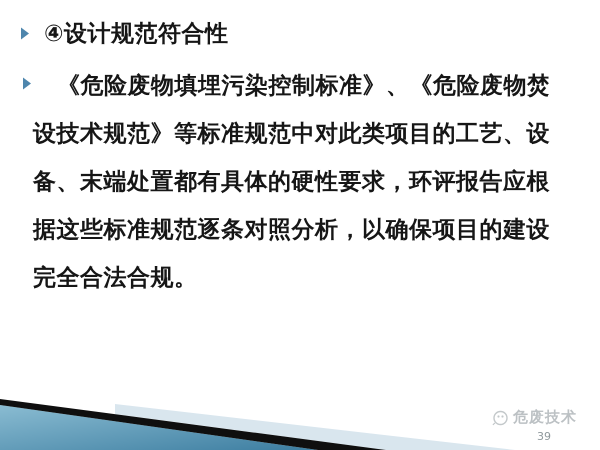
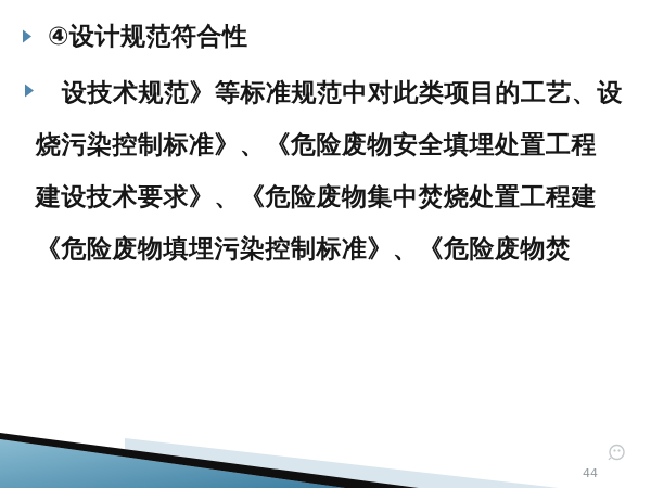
  ④设计规范符合性
- 《危险废物填埋污染控制标准》、《危险废物焚
+ 设技术规范》等标准规范中对此类项目的工艺、设
+ 烧污染控制标准》、《危险废物安全填埋处置工程
+ 建设技术要求》、《危险废物集中焚烧处置工程建
- 设技术规范》等标准规范中对此类项目的工艺、设
+ 《危险废物填埋污染控制标准》、《危险废物焚
- 备、末端处置都有具体的硬性要求，环评报告应根
- 据这些标准规范逐条对照分析，以确保项目的建设
- 完全合法合规。
- 危废技术
- 39
+ 44
